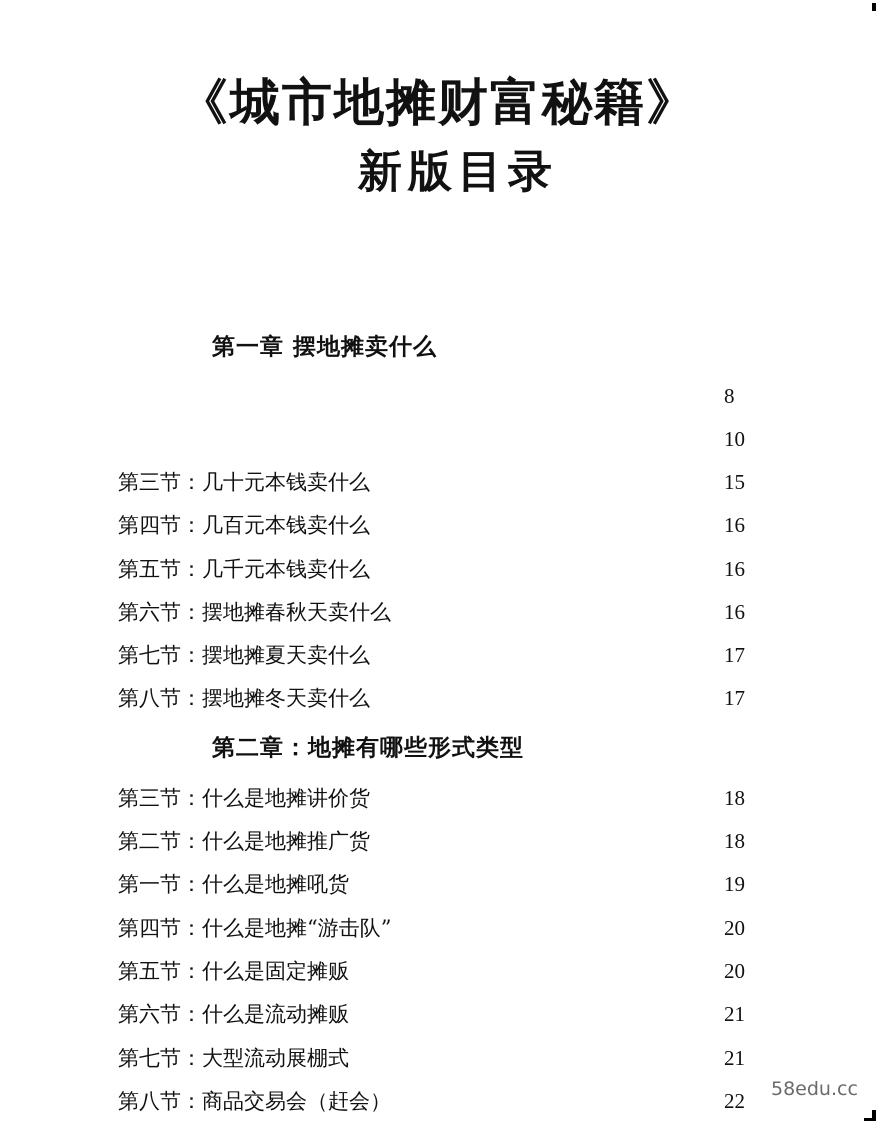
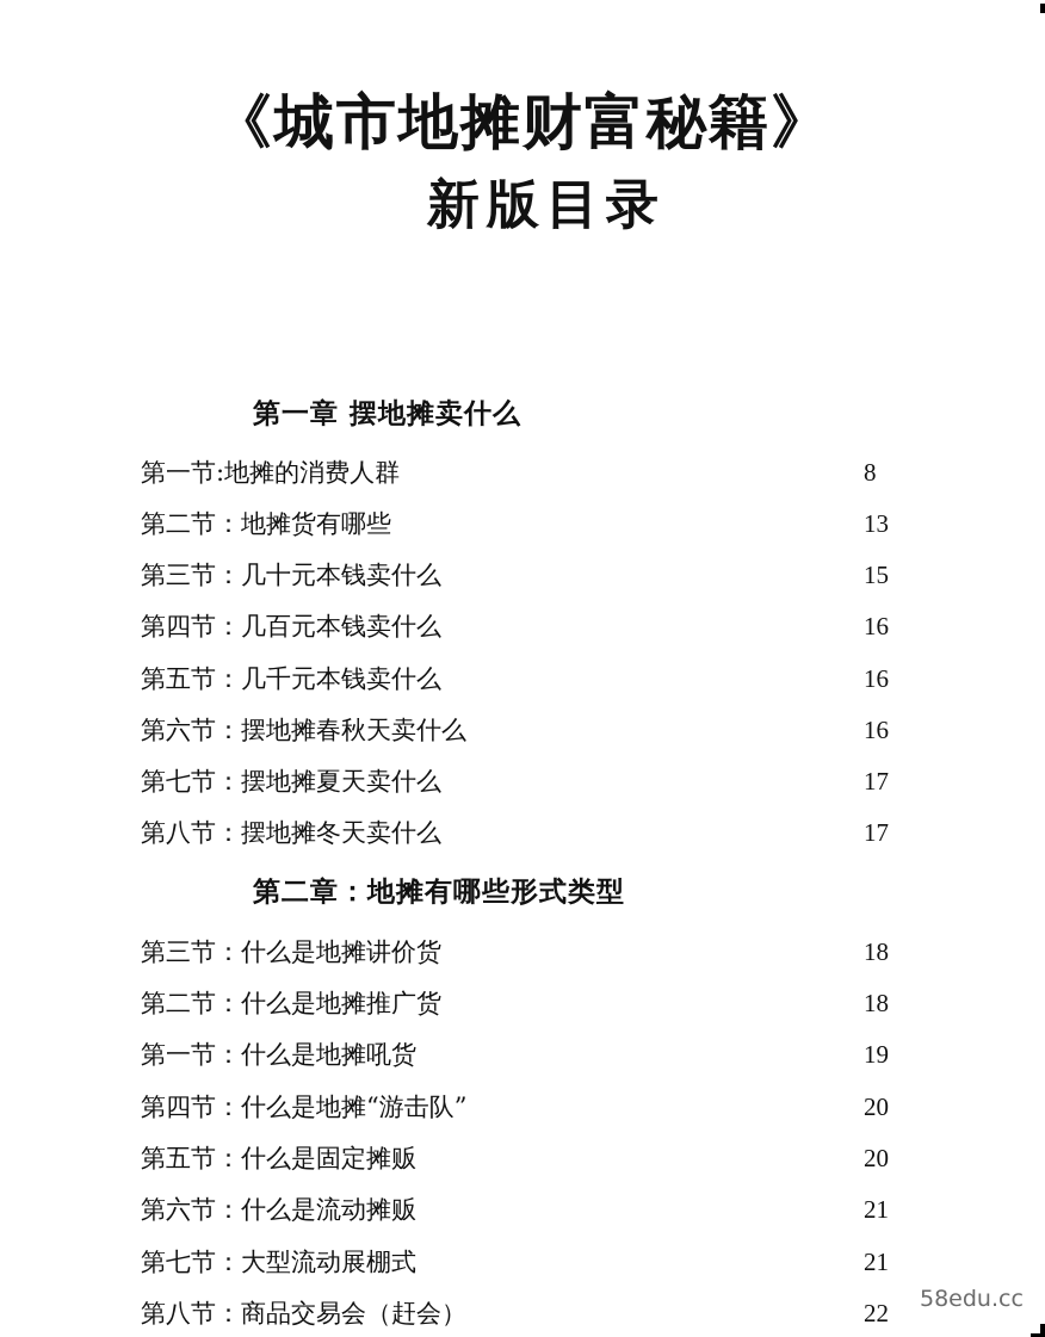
  《城市地摊财富秘籍》
  新版目录
  第一章 摆地摊卖什么
+ 第一节:地摊的消费人群
  8
+ 第二节：地摊货有哪些
- 10
+ 13
  第三节：几十元本钱卖什么
  15
  第四节：几百元本钱卖什么
  16
  第五节：几千元本钱卖什么
  16
  第六节：摆地摊春秋天卖什么
  16
  第七节：摆地摊夏天卖什么
  17
  第八节：摆地摊冬天卖什么
  17
  第二章：地摊有哪些形式类型
  第三节：什么是地摊讲价货
  18
  第二节：什么是地摊推广货
  18
  第一节：什么是地摊吼货
  19
  第四节：什么是地摊“游击队”
  20
  第五节：什么是固定摊贩
  20
  第六节：什么是流动摊贩
  21
  第七节：大型流动展棚式
  21
  第八节：商品交易会（赶会）
  22
  58edu.cc
